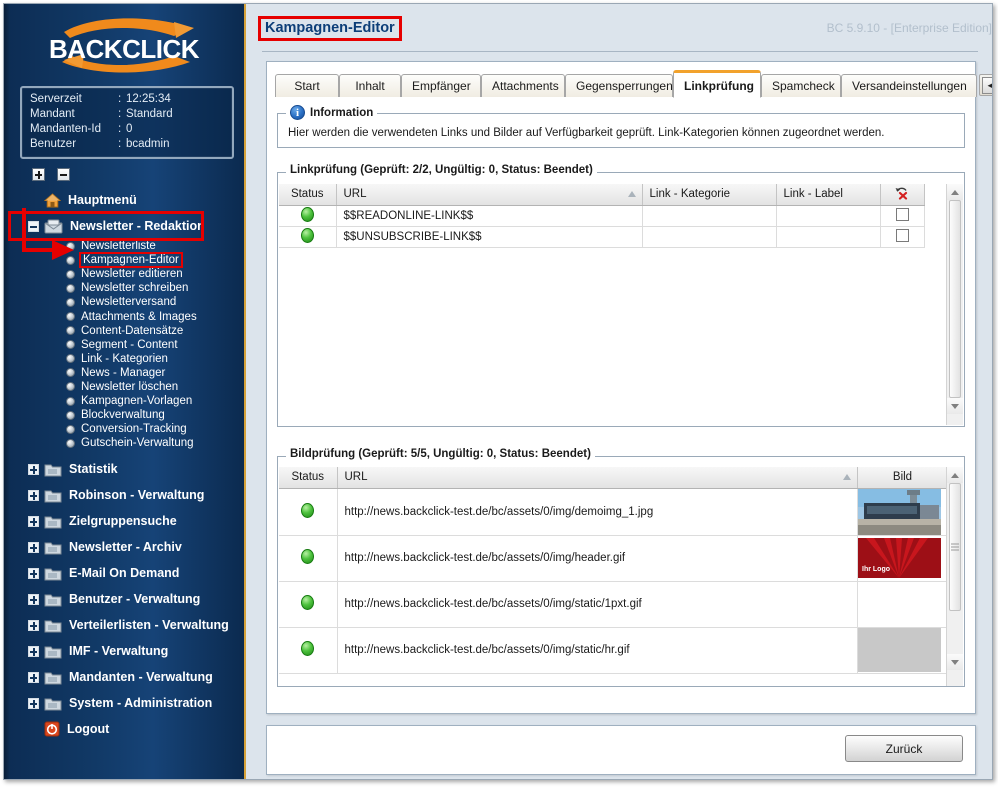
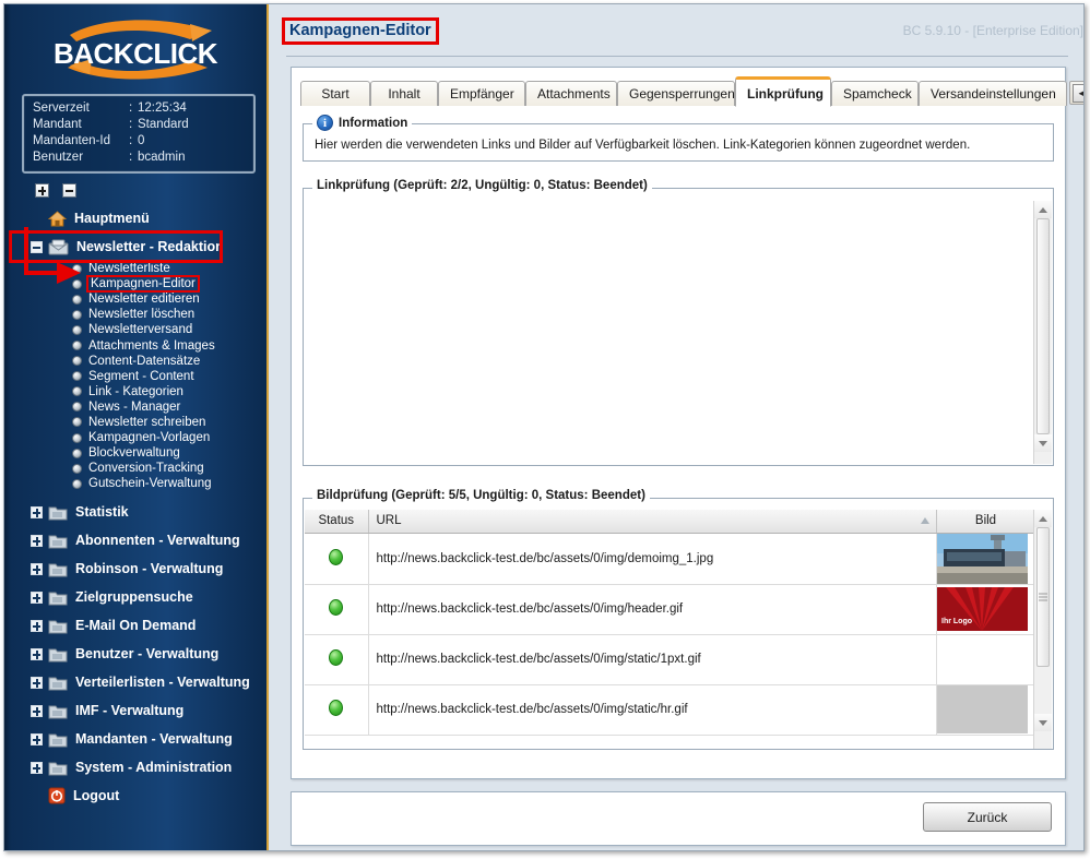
  BACKCLICK
  Serverzeit
  :
  12:25:34
  Mandant
  :
  Standard
  Mandanten-Id
  :
  0
  Benutzer
  :
  bcadmin
  Hauptmenü
  Newsletter - Redaktion
  Newsletterliste
  Kampagnen-Editor
  Newsletter editieren
- Newsletter schreiben
+ Newsletter löschen
  Newsletterversand
  Attachments & Images
  Content-Datensätze
  Segment - Content
  Link - Kategorien
  News - Manager
- Newsletter löschen
+ Newsletter schreiben
  Kampagnen-Vorlagen
  Blockverwaltung
  Conversion-Tracking
  Gutschein-Verwaltung
  Statistik
+ Abonnenten - Verwaltung
  Robinson - Verwaltung
  Zielgruppensuche
- Newsletter - Archiv
  E-Mail On Demand
  Benutzer - Verwaltung
  Verteilerlisten - Verwaltung
  IMF - Verwaltung
  Mandanten - Verwaltung
  System - Administration
  Logout
  Kampagnen-Editor
  BC 5.9.10 - [Enterprise Edition]
  Start
  Inhalt
  Empfänger
  Attachments
  Gegensperrungen
  Linkprüfung
  Spamcheck
  Versandeinstellungen
  ◄
  i
  Information
- Hier werden die verwendeten Links und Bilder auf Verfügbarkeit geprüft. Link-Kategorien können zugeordnet werden.
+ Hier werden die verwendeten Links und Bilder auf Verfügbarkeit löschen. Link-Kategorien können zugeordnet werden.
  Linkprüfung (Geprüft: 2/2, Ungültig: 0, Status: Beendet)
- Status	URL	Link - Kategorie	Link - Label
- 	$$READONLINE-LINK$$
- 	$$UNSUBSCRIBE-LINK$$
  Bildprüfung (Geprüft: 5/5, Ungültig: 0, Status: Beendet)
  Status	URL	Bild
  	http://news.backclick-test.de/bc/assets/0/img/demoimg_1.jpg
  	http://news.backclick-test.de/bc/assets/0/img/header.gif
  	http://news.backclick-test.de/bc/assets/0/img/static/1pxt.gif
  	http://news.backclick-test.de/bc/assets/0/img/static/hr.gif
  Zurück
